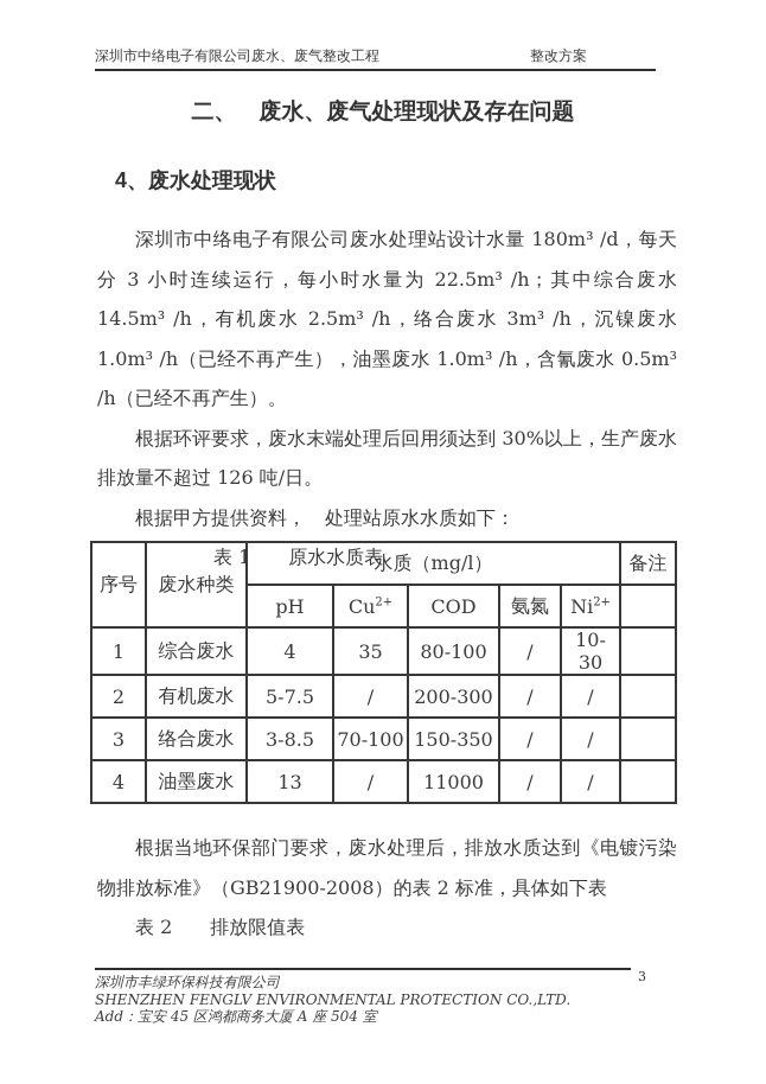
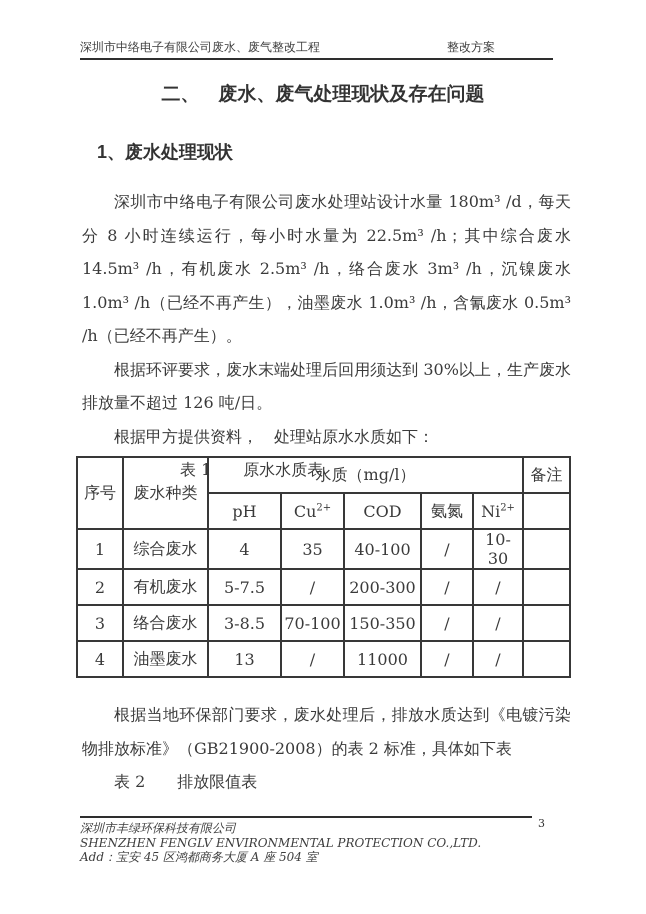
  深圳市中络电子有限公司废水、废气整改工程
  整改方案
  二、 废水、废气处理现状及存在问题
- 4、废水处理现状
+ 1、废水处理现状
- 深圳市中络电子有限公司废水处理站设计水量 180m³ /d，每天分 3 小时连续运行，每小时水量为 22.5m³ /h；其中综合废水 14.5m³ /h，有机废水 2.5m³ /h，络合废水 3m³ /h，沉镍废水 1.0m³ /h（已经不再产生），油墨废水 1.0m³ /h，含氰废水 0.5m³ /h（已经不再产生）。
+ 深圳市中络电子有限公司废水处理站设计水量 180m³ /d，每天分 8 小时连续运行，每小时水量为 22.5m³ /h；其中综合废水 14.5m³ /h，有机废水 2.5m³ /h，络合废水 3m³ /h，沉镍废水 1.0m³ /h（已经不再产生），油墨废水 1.0m³ /h，含氰废水 0.5m³ /h（已经不再产生）。
  根据环评要求，废水末端处理后回用须达到 30%以上，生产废水排放量不超过 126 吨/日。
  根据甲方提供资料， 处理站原水水质如下：
  表 1 原水水质表
  序号	废水种类	水质（mg/l）	备注
  pH	Cu2+	COD	氨氮	Ni2+
- 1	综合废水	4	35	80-100	/	10-30
+ 1	综合废水	4	35	40-100	/	10-30
  2	有机废水	5-7.5	/	200-300	/	/
  3	络合废水	3-8.5	70-100	150-350	/	/
  4	油墨废水	13	/	11000	/	/
  根据当地环保部门要求，废水处理后，排放水质达到《电镀污染物排放标准》（GB21900-2008）的表 2 标准，具体如下表
  表 2 排放限值表
  3
  深圳市丰绿环保科技有限公司
  SHENZHEN FENGLV ENVIRONMENTAL PROTECTION CO.,LTD.
  Add：宝安 45 区鸿都商务大厦 A 座 504 室
